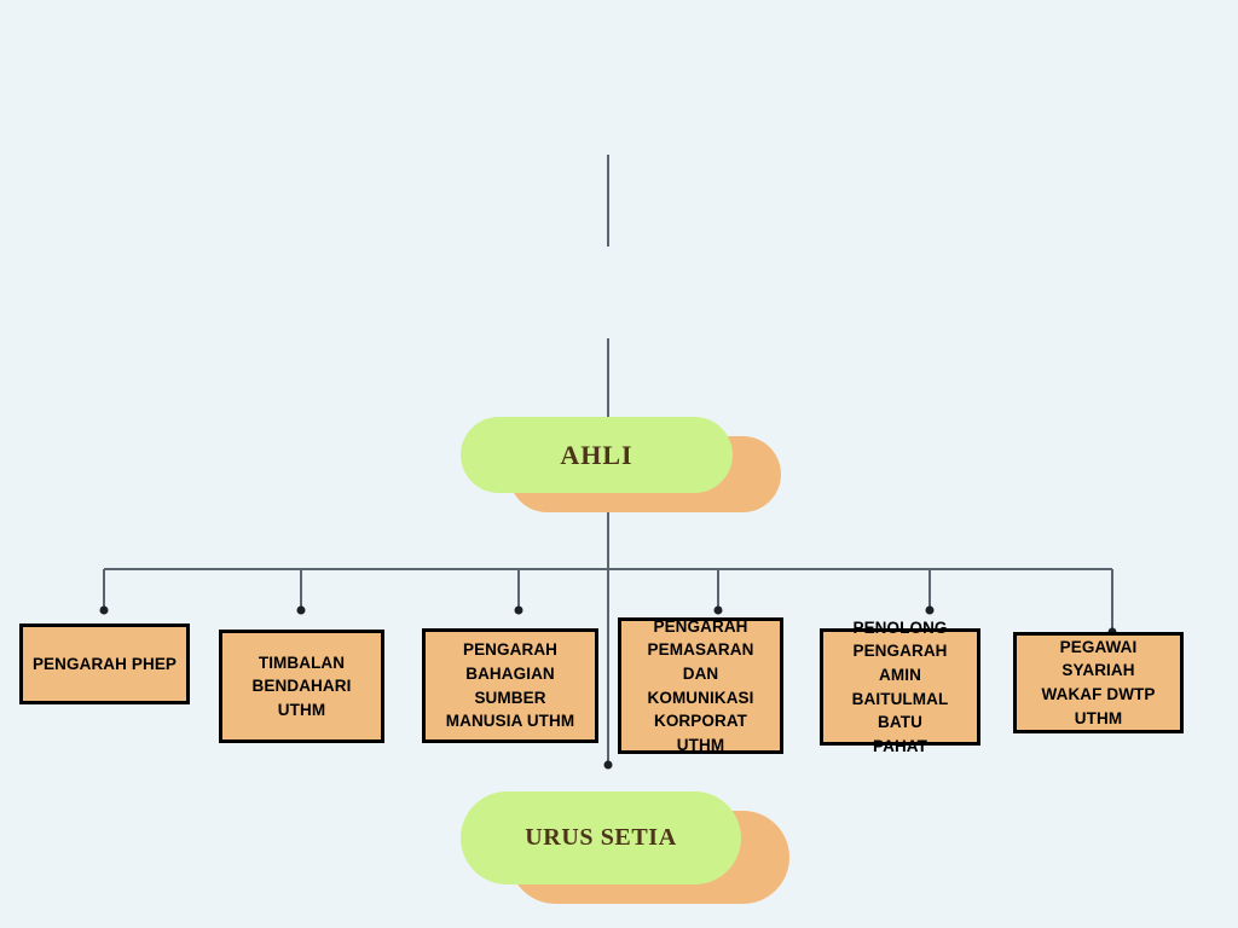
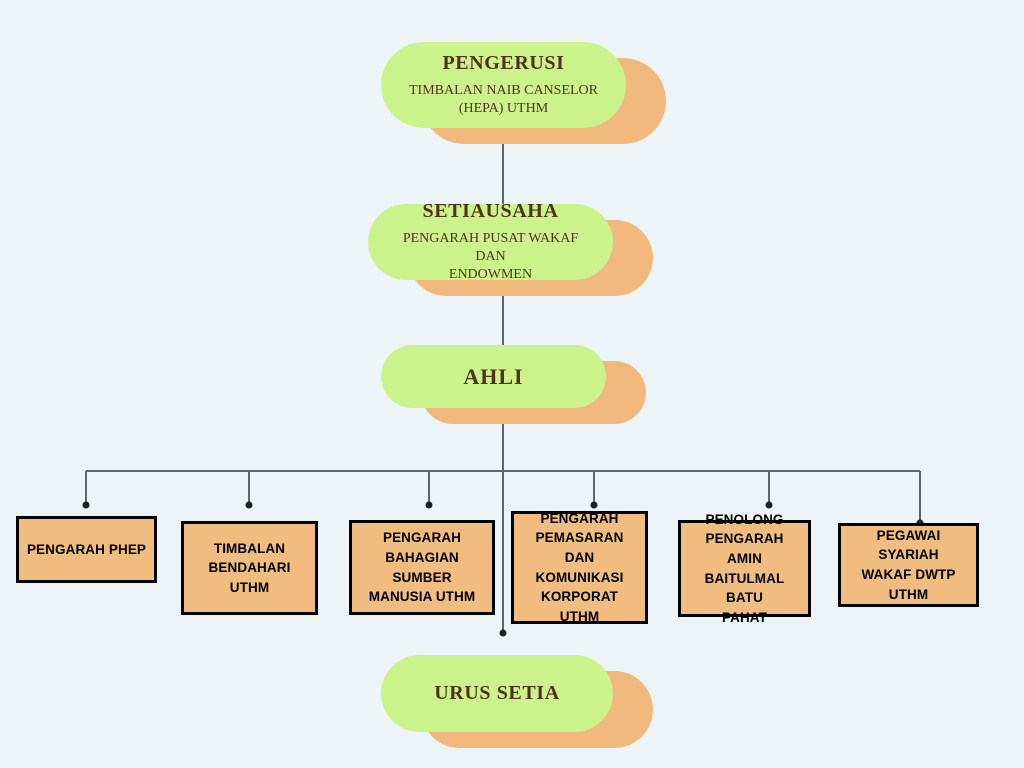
+ PENGERUSI
+ TIMBALAN NAIB CANSELOR
+ (HEPA) UTHM
+ SETIAUSAHA
+ PENGARAH PUSAT WAKAF DAN
+ ENDOWMEN
  AHLI
  PENGARAH PHEP
  TIMBALAN
  BENDAHARI UTHM
  PENGARAH
  BAHAGIAN SUMBER
  MANUSIA UTHM
  PENGARAH
  PEMASARAN DAN
  KOMUNIKASI
  KORPORAT
  UTHM
  PENOLONG
  PENGARAH AMIN
  BAITULMAL BATU
  PAHAT
  PEGAWAI SYARIAH
  WAKAF DWTP
  UTHM
  URUS SETIA
